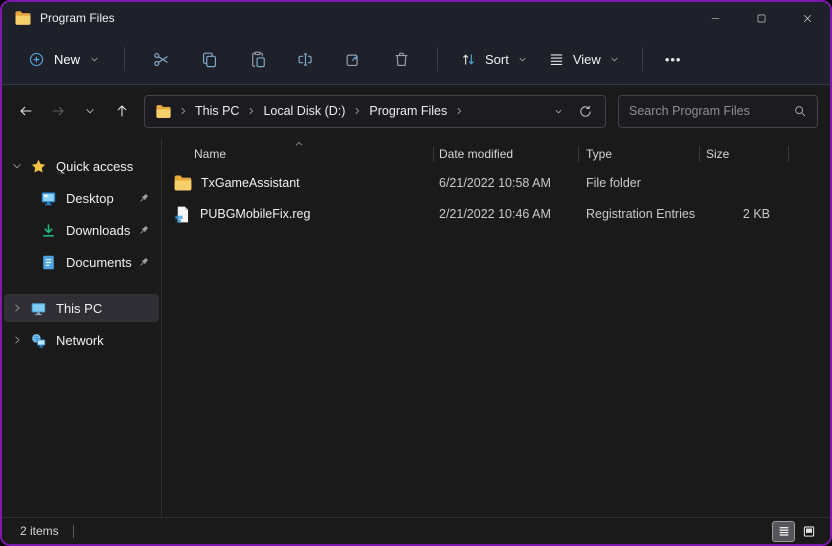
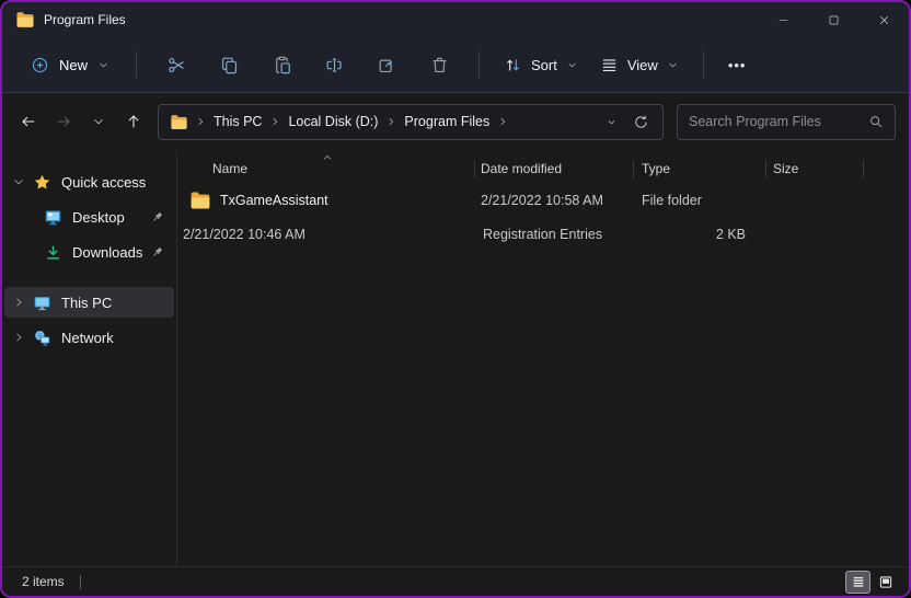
  Program Files
  New
  Sort
  View
  •••
  This PC
  Local Disk (D:)
  Program Files
  Search Program Files
  Quick access
  Desktop
  Downloads
- Documents
  This PC
  Network
  Name
  Date modified
  Type
  Size
  TxGameAssistant
- 6/21/2022 10:58 AM
+ 2/21/2022 10:58 AM
  File folder
- PUBGMobileFix.reg
  2/21/2022 10:46 AM
  Registration Entries
  2 KB
  2 items
